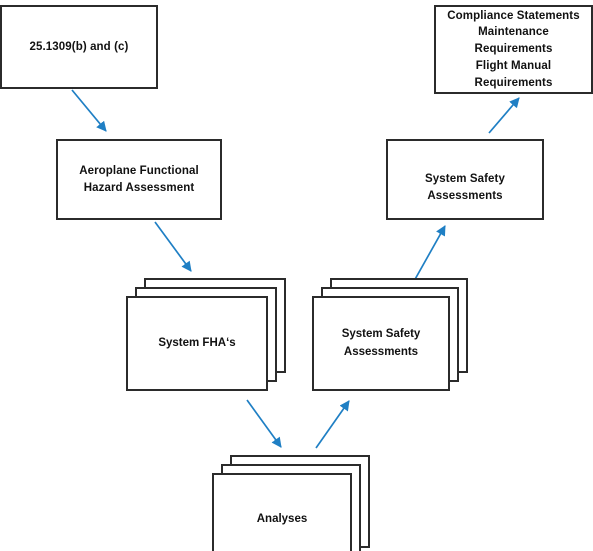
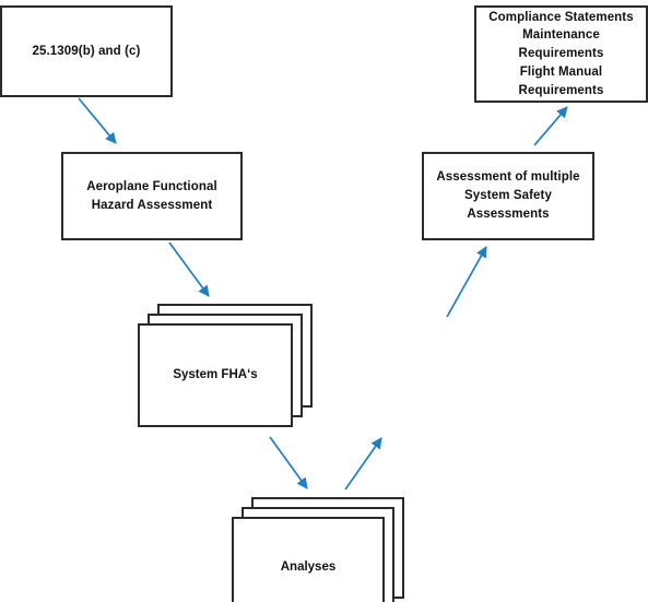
  25.1309(b) and (c)
  Compliance Statements
  Maintenance Requirements
  Flight Manual Requirements
  Aeroplane Functional
  Hazard Assessment
+ Assessment of multiple
  System Safety Assessments
  System FHA‘s
- System Safety
- Assessments
  Analyses
